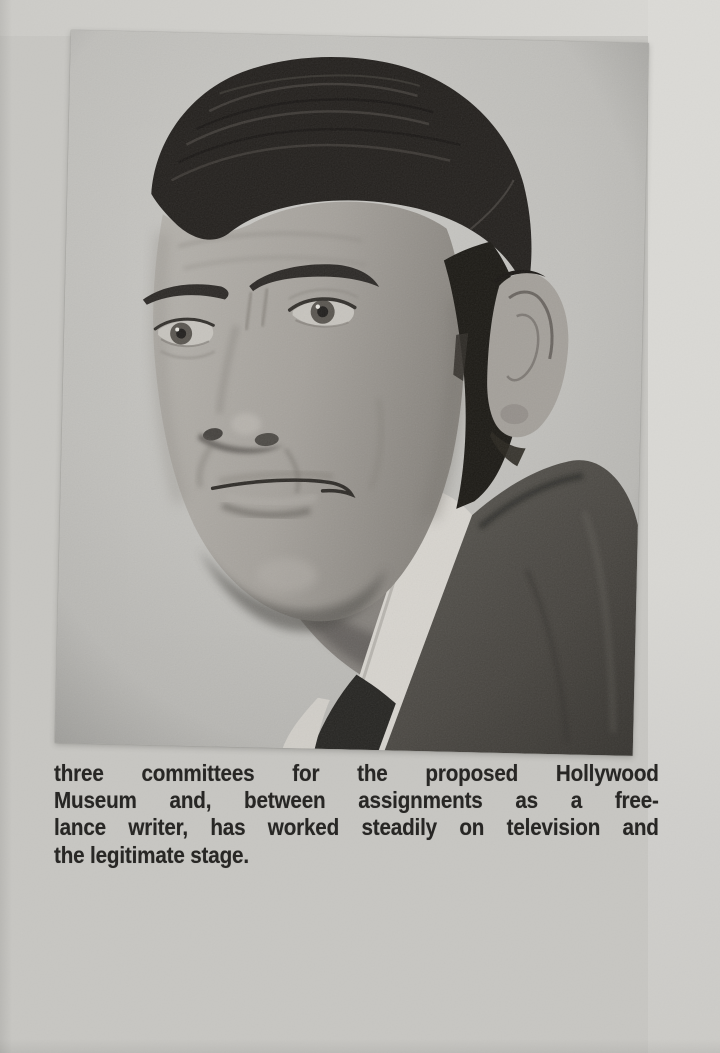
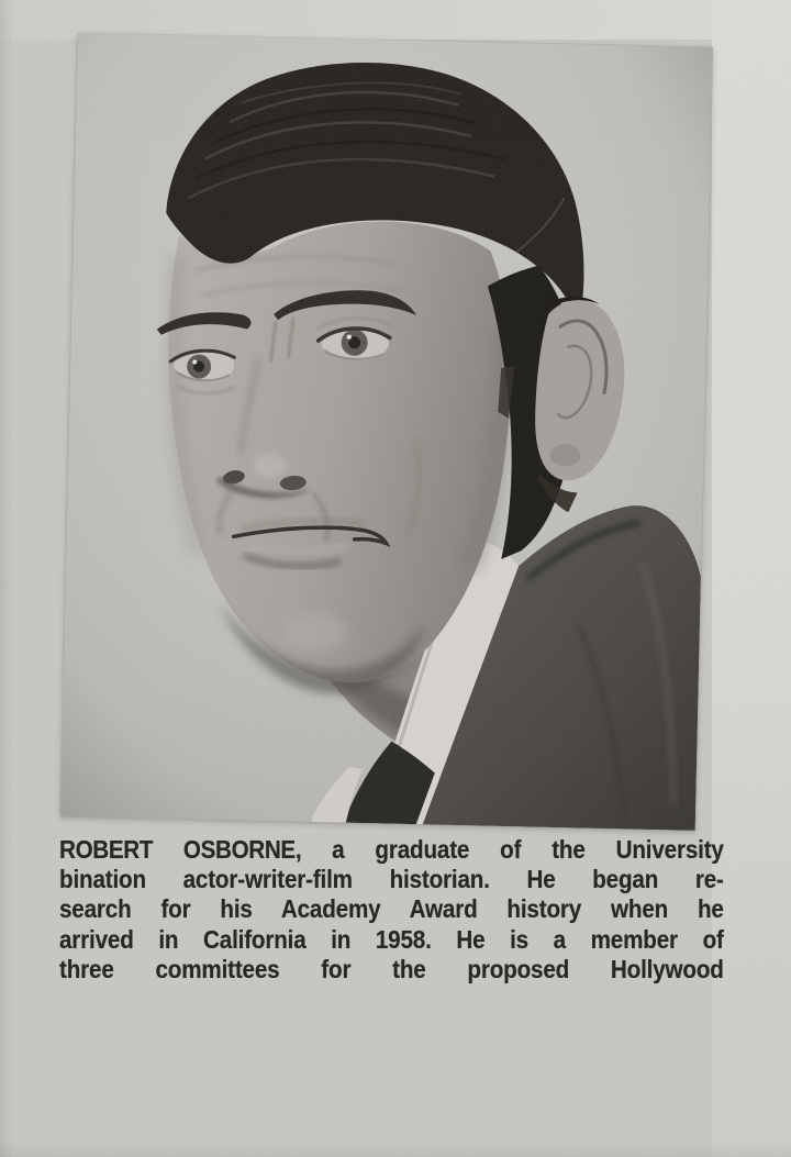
+ ROBERT OSBORNE, a graduate of the University
+ bination actor-writer-film historian. He began re-
+ search for his Academy Award history when he
+ arrived in California in 1958. He is a member of
  three committees for the proposed Hollywood
- Museum and, between assignments as a free-
- lance writer, has worked steadily on television and
- the legitimate stage.
